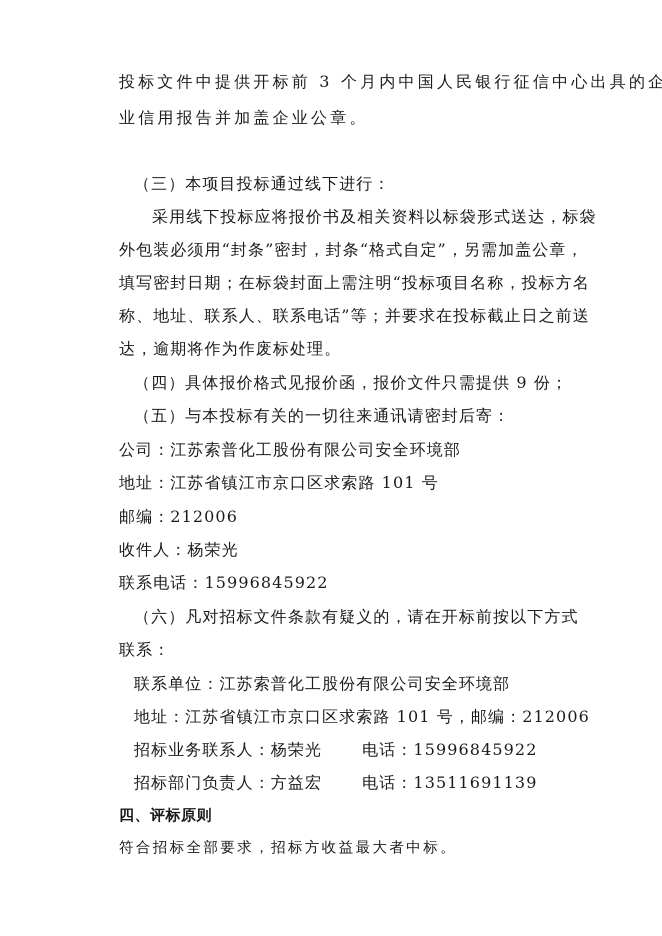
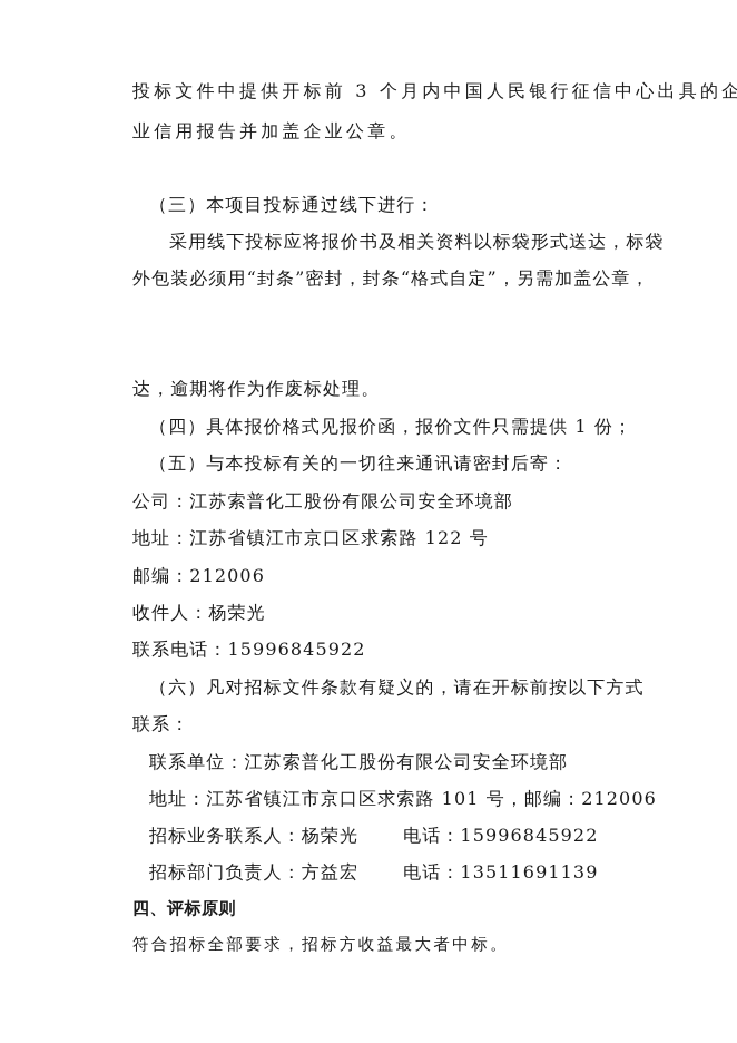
  投标文件中提供开标前 3 个月内中国人民银行征信中心出具的企
  业信用报告并加盖企业公章。
  （三）本项目投标通过线下进行：
  采用线下投标应将报价书及相关资料以标袋形式送达，标袋
  外包装必须用“封条”密封，封条“格式自定”，另需加盖公章，
- 填写密封日期；在标袋封面上需注明“投标项目名称，投标方名
- 称、地址、联系人、联系电话”等；并要求在投标截止日之前送
  达，逾期将作为作废标处理。
- （四）具体报价格式见报价函，报价文件只需提供 9 份；
+ （四）具体报价格式见报价函，报价文件只需提供 1 份；
  （五）与本投标有关的一切往来通讯请密封后寄：
  公司：江苏索普化工股份有限公司安全环境部
- 地址：江苏省镇江市京口区求索路 101 号
+ 地址：江苏省镇江市京口区求索路 122 号
  邮编：212006
  收件人：杨荣光
  联系电话：15996845922
  （六）凡对招标文件条款有疑义的，请在开标前按以下方式
  联系：
  联系单位：江苏索普化工股份有限公司安全环境部
  地址：江苏省镇江市京口区求索路 101 号，邮编：212006
  招标业务联系人：杨荣光 电话：15996845922
  招标部门负责人：方益宏 电话：13511691139
  四、评标原则
  符合招标全部要求，招标方收益最大者中标。
